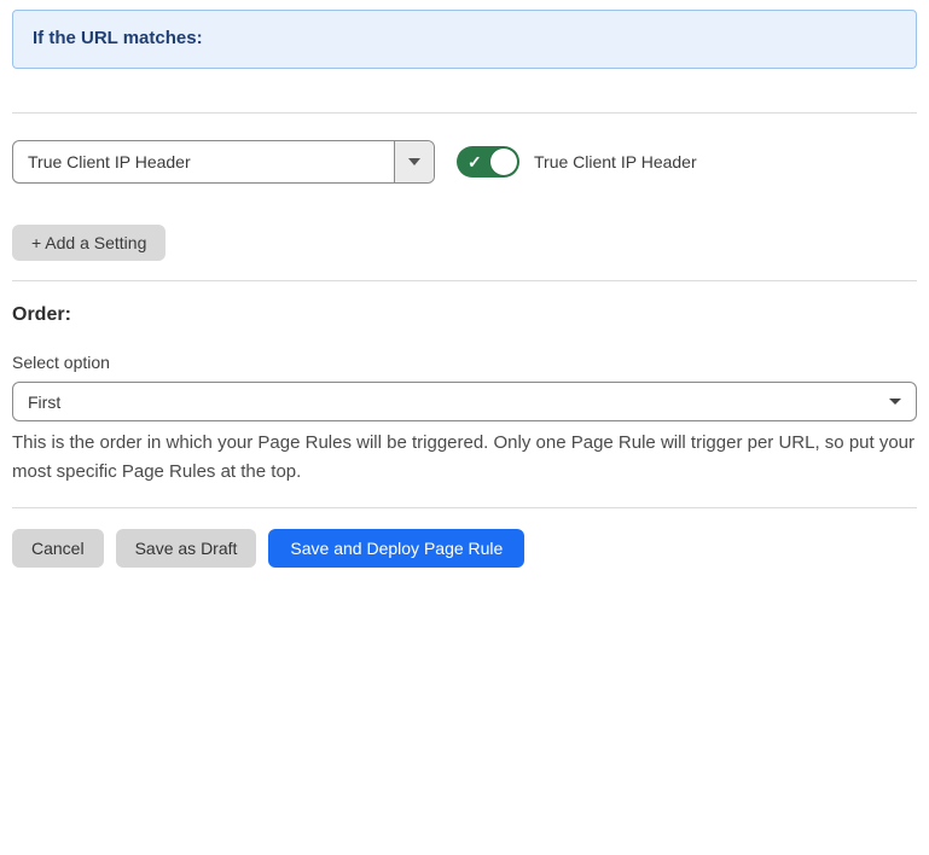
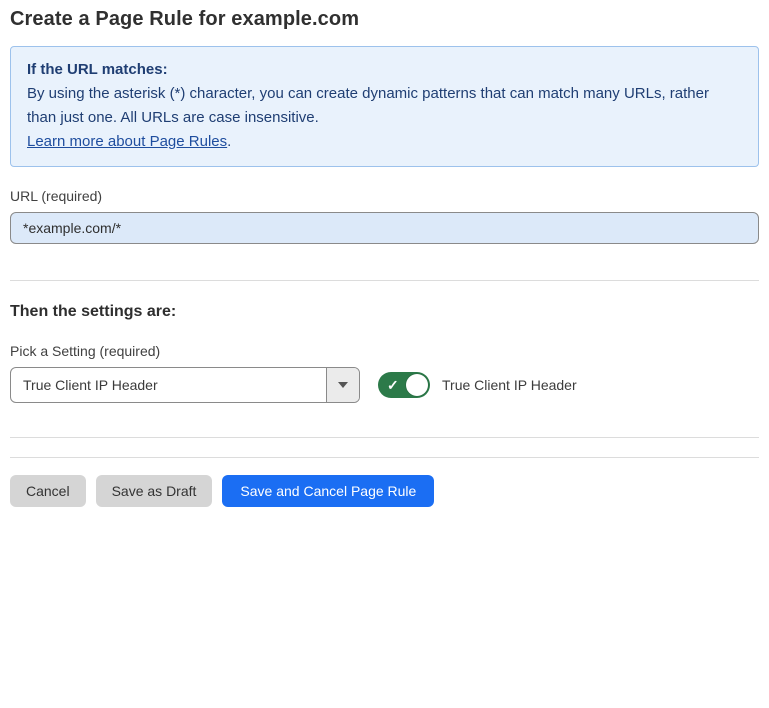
+ Create a Page Rule for example.com
  If the URL matches:
+ By using the asterisk (*) character, you can create dynamic patterns that can match many URLs, rather than just one. All URLs are case insensitive.
+ Learn more about Page Rules.
+ URL (required)
+ *example.com/*
+ Then the settings are:
+ Pick a Setting (required)
  True Client IP Header
  ✓
  True Client IP Header
- + Add a Setting
- Order:
- Select option
- First
- This is the order in which your Page Rules will be triggered. Only one Page Rule will trigger per URL, so put your most specific Page Rules at the top.
  Cancel
  Save as Draft
- Save and Deploy Page Rule
+ Save and Cancel Page Rule
